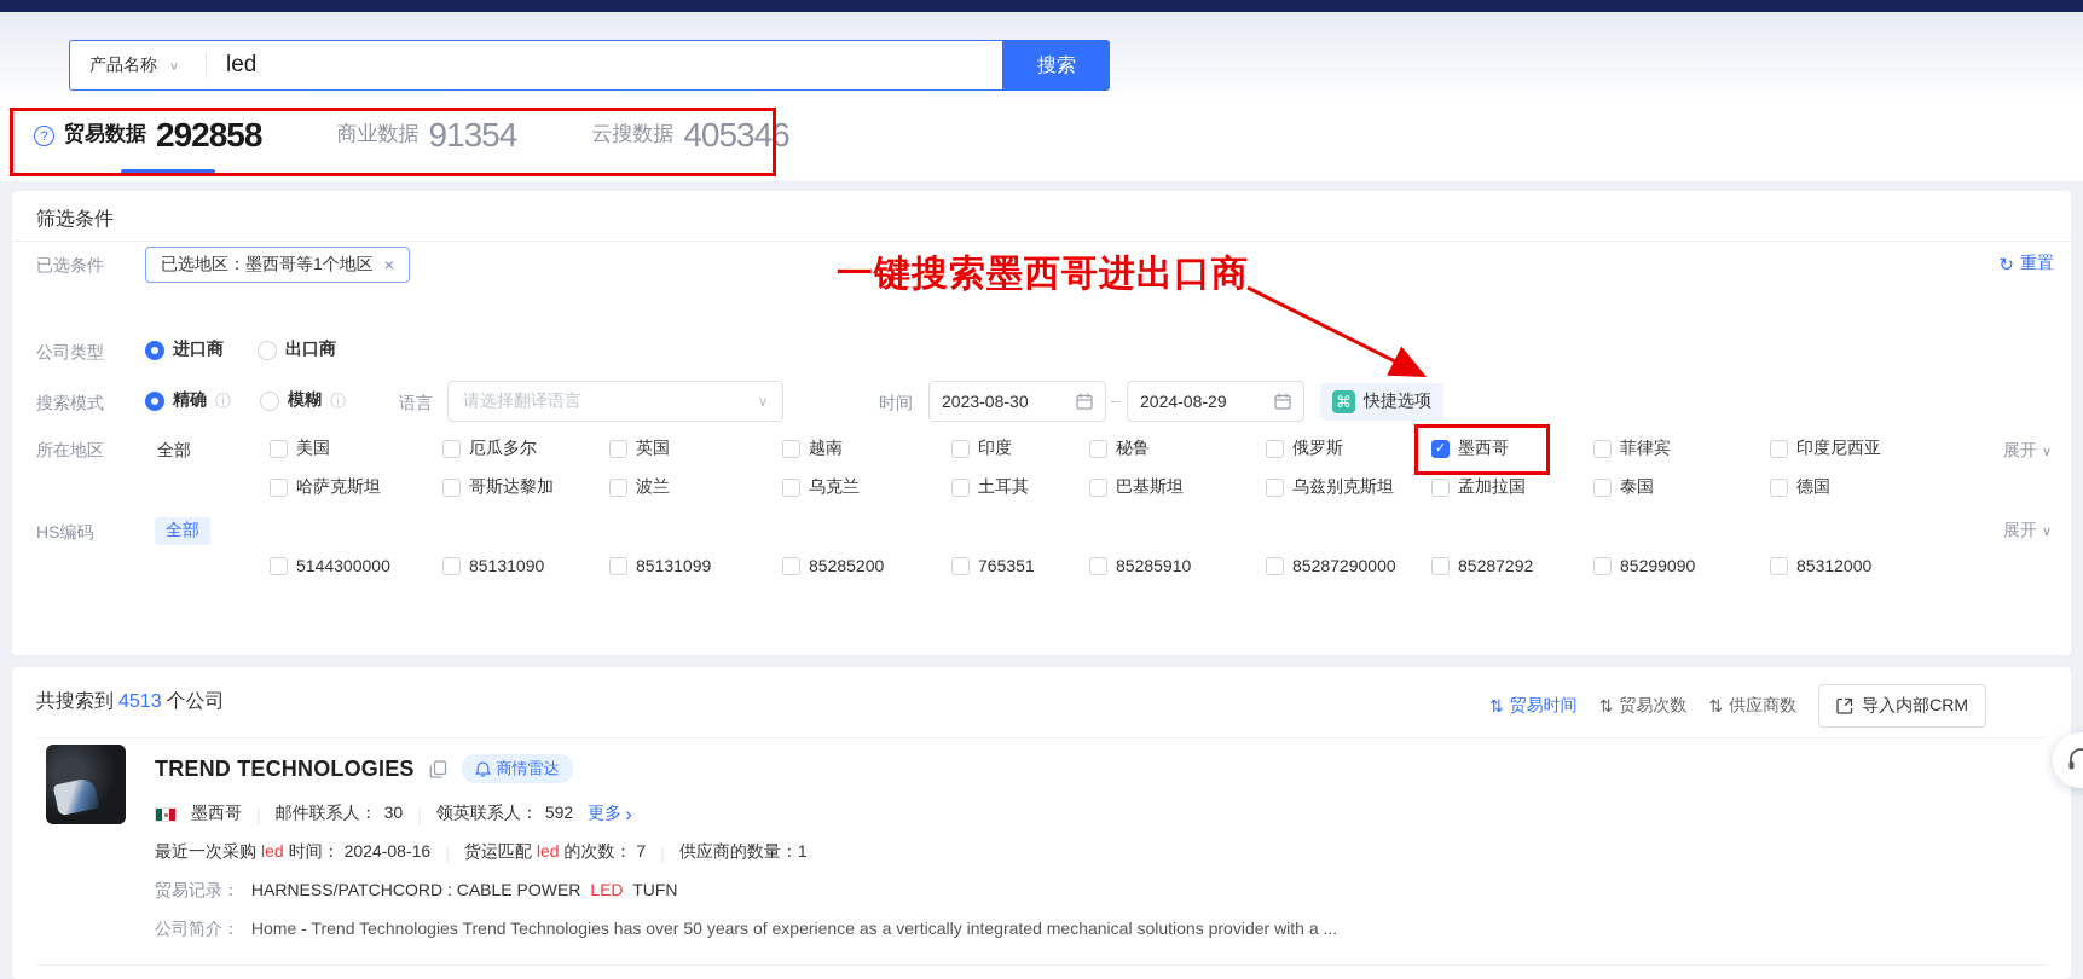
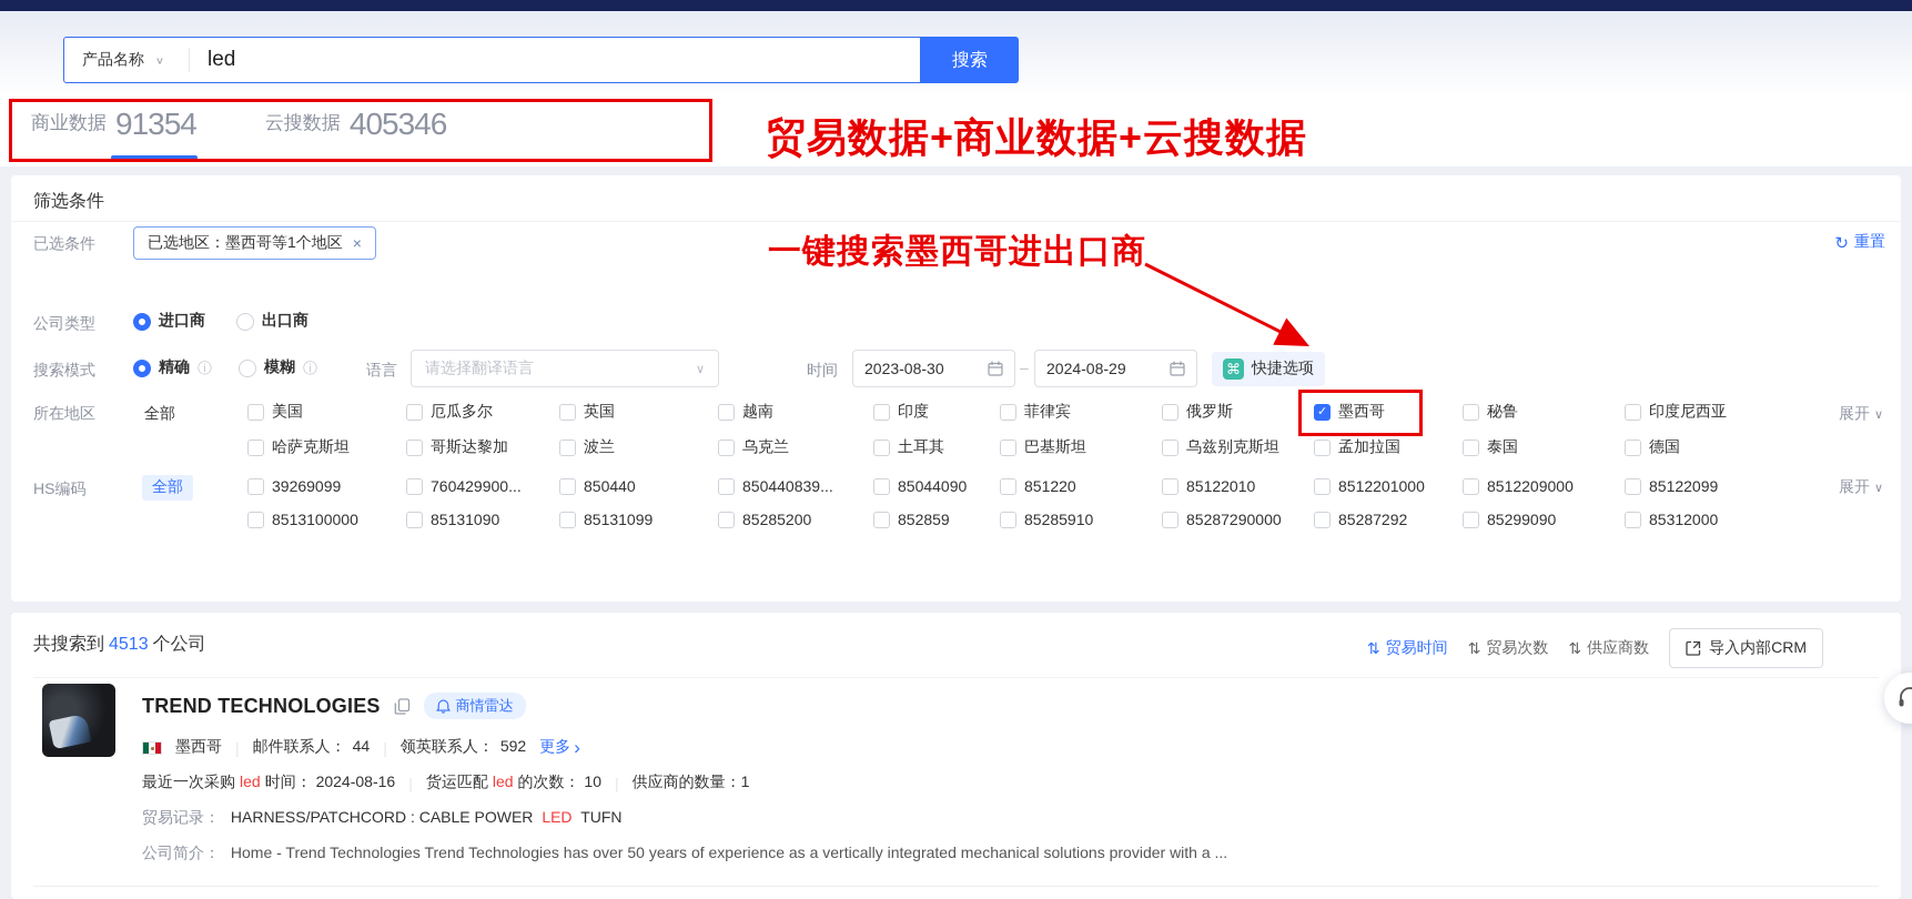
  产品名称
  ∨
  led
  搜索
- ?
- 贸易数据
- 292858
  商业数据
  91354
  云搜数据
  405346
  筛选条件
  已选条件
  已选地区：墨西哥等1个地区
  ×
  ↻
  重置
  公司类型
  进口商
  出口商
  搜索模式
  精确
  ⓘ
  模糊
  ⓘ
  语言
  请选择翻译语言
  ∨
  时间
  2023-08-30
  –
  2024-08-29
  ⌘
  快捷选项
  所在地区
  全部
  美国
  厄瓜多尔
  英国
  越南
  印度
- 秘鲁
+ 菲律宾
  俄罗斯
  墨西哥
- 菲律宾
+ 秘鲁
  印度尼西亚
  展开
  ∨
  哈萨克斯坦
  哥斯达黎加
  波兰
  乌克兰
  土耳其
  巴基斯坦
  乌兹别克斯坦
  孟加拉国
  泰国
  德国
  HS编码
  全部
+ 39269099
+ 760429900...
+ 850440
+ 850440839...
+ 85044090
+ 851220
+ 85122010
+ 8512201000
+ 8512209000
+ 85122099
  展开
  ∨
- 5144300000
+ 8513100000
  85131090
  85131099
  85285200
- 765351
+ 852859
  85285910
  85287290000
  85287292
  85299090
  85312000
  共搜索到 4513 个公司
  ⇅
  贸易时间
  ⇅
  贸易次数
  ⇅
  供应商数
  导入内部CRM
  TREND TECHNOLOGIES
  商情雷达
  墨西哥
- 邮件联系人： 30
+ 邮件联系人： 44
  领英联系人： 592
  更多
  ›
  最近一次采购 led 时间： 2024-08-16
- 货运匹配 led 的次数： 7
+ 货运匹配 led 的次数： 10
  供应商的数量：1
  贸易记录： HARNESS/PATCHCORD : CABLE POWER LED TUFN
  公司简介： Home - Trend Technologies Trend Technologies has over 50 years of experience as a vertically integrated mechanical solutions provider with a ...
+ 贸易数据+商业数据+云搜数据
  一键搜索墨西哥进出口商
